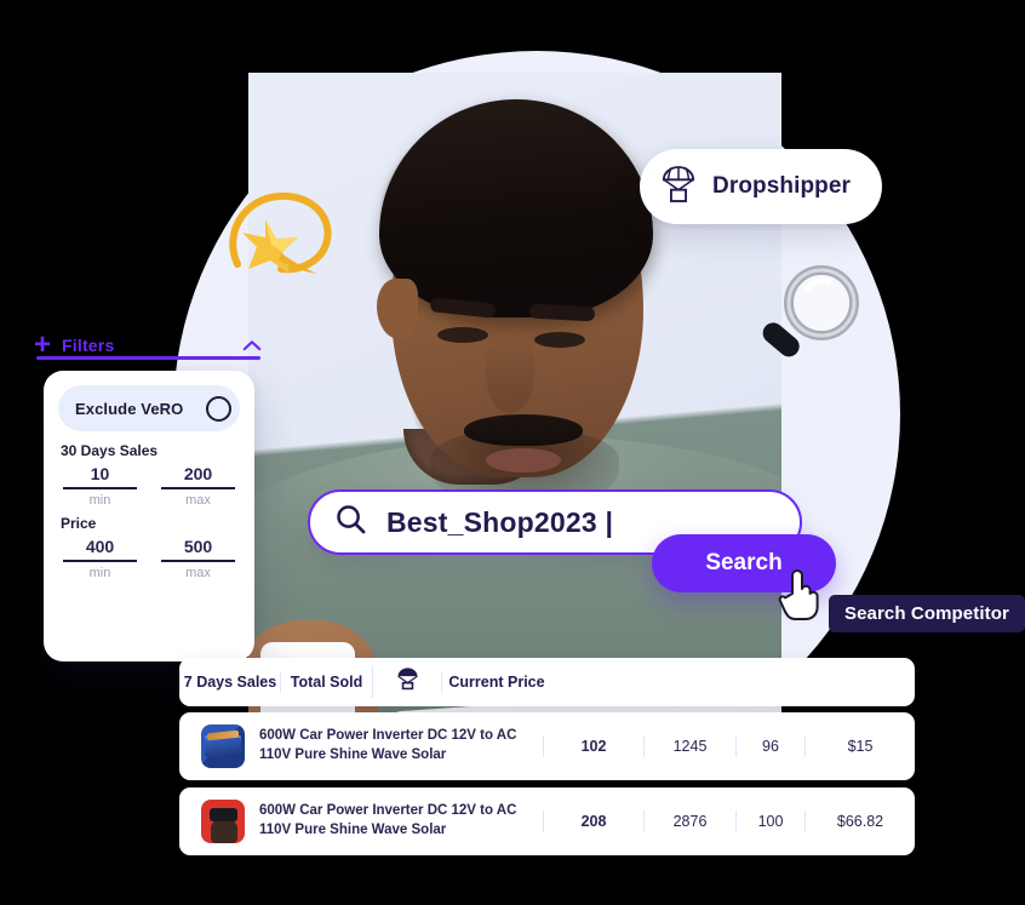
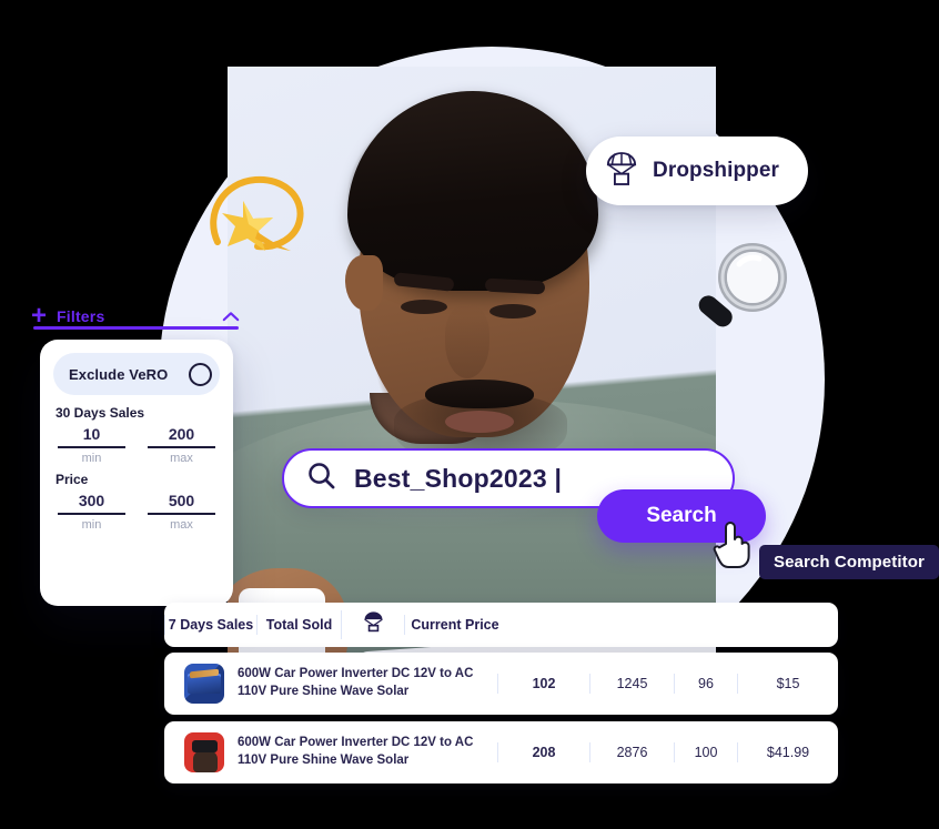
  Dropshipper
  +
  Filters
  Exclude VeRO
  30 Days Sales
  10
  min
  200
  max
  Price
- 400
+ 300
  min
  500
  max
  Best_Shop2023 |
  Search
  Search Competitor
  7 Days Sales
  Total Sold
  Current Price
  600W Car Power Inverter DC 12V to AC 110V Pure Shine Wave Solar
  102
  1245
  96
  $15
  600W Car Power Inverter DC 12V to AC 110V Pure Shine Wave Solar
  208
  2876
  100
- $66.82
+ $41.99
